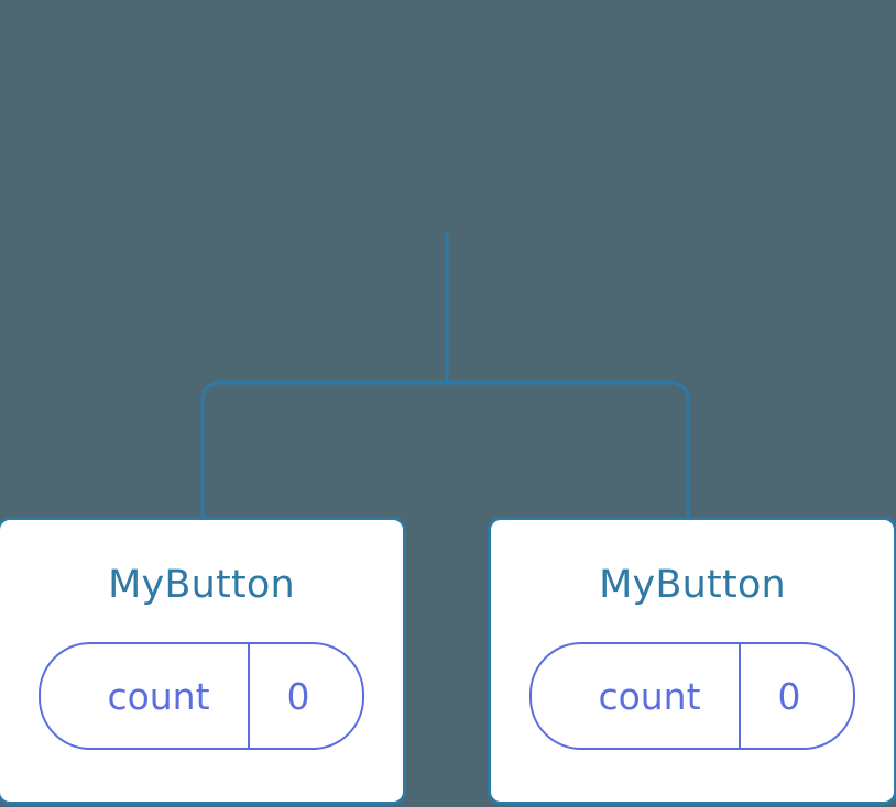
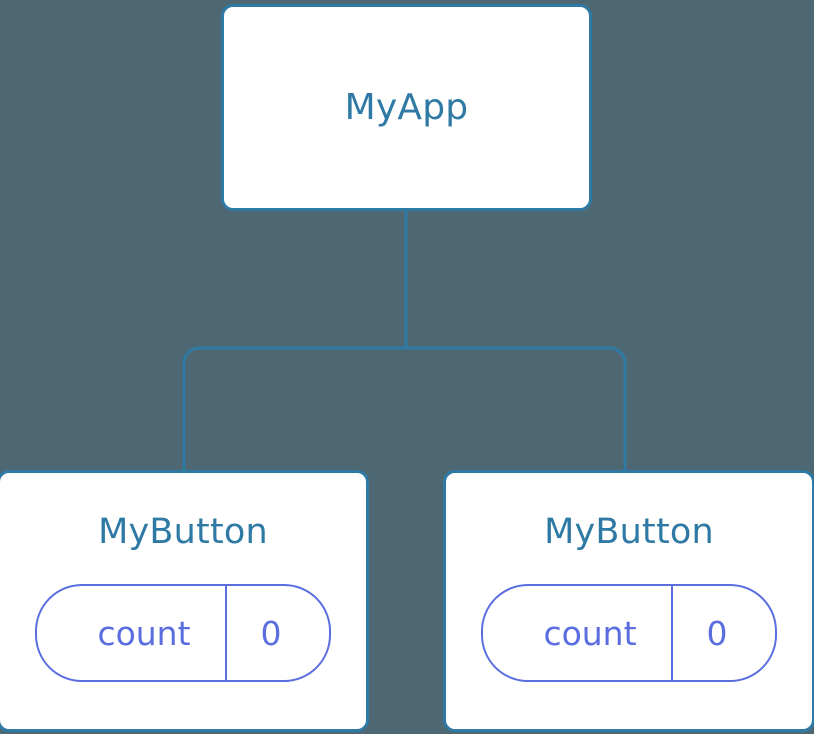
+ MyApp
  MyButton
  count
  0
  MyButton
  count
  0
